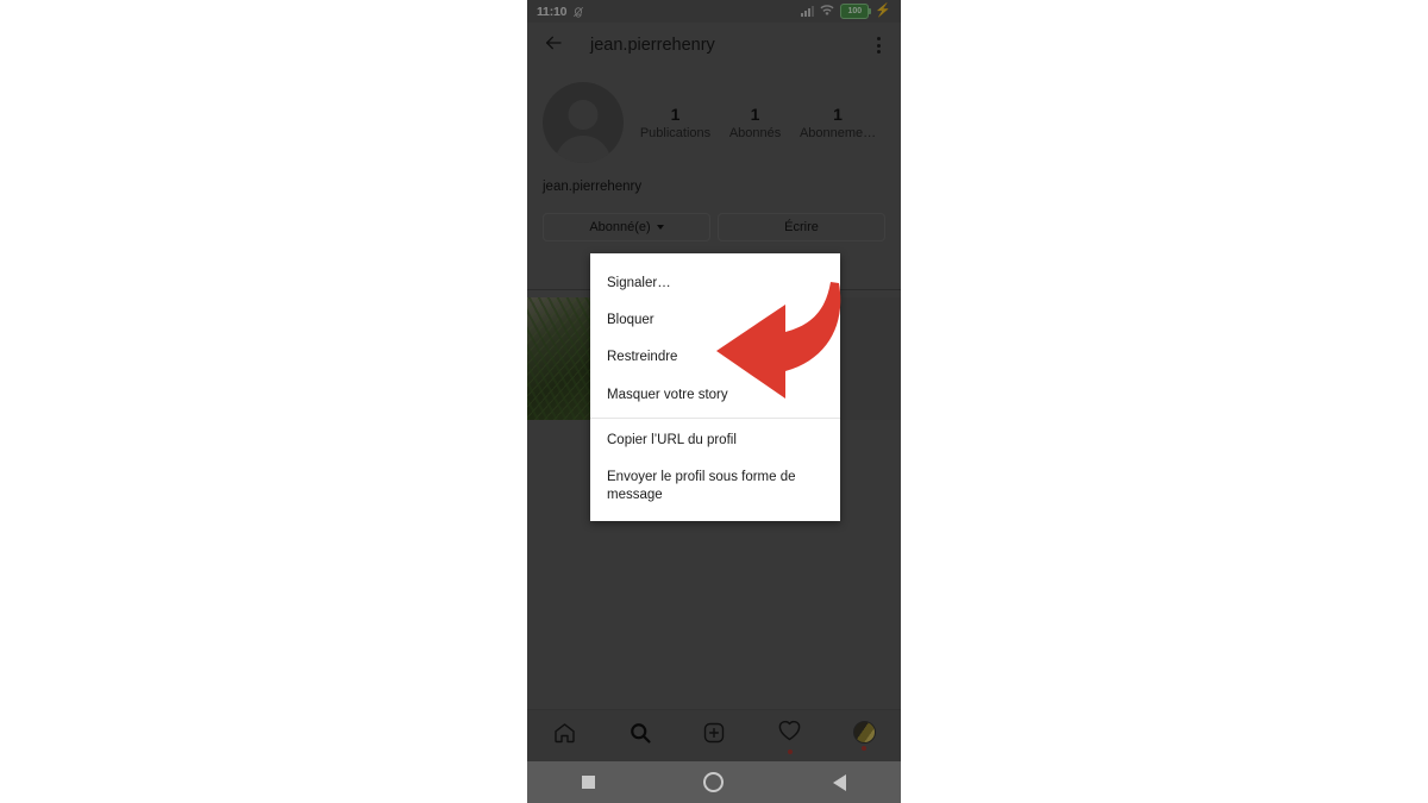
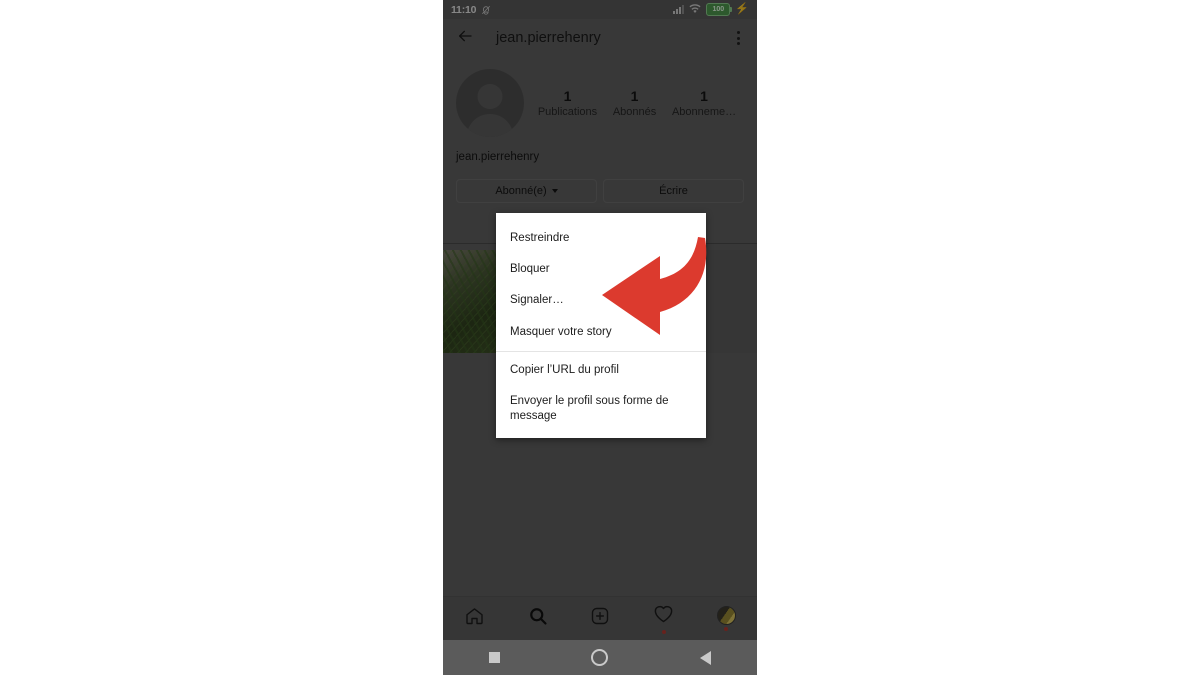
  11:10
  ⚡
  jean.pierrehenry
  1
  Publications
  1
  Abonnés
  1
  Abonneme…
  jean.pierrehenry
  Abonné(e)
  Écrire
- Signaler…
+ Restreindre
  Bloquer
- Restreindre
+ Signaler…
  Masquer votre story
  Copier l’URL du profil
  Envoyer le profil sous forme de message
